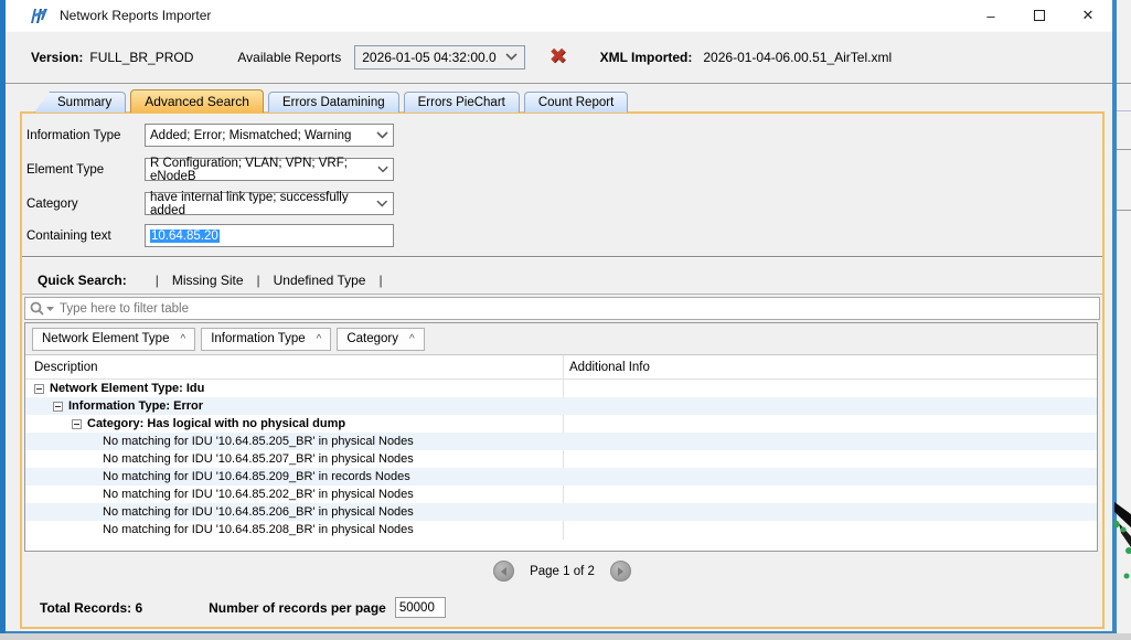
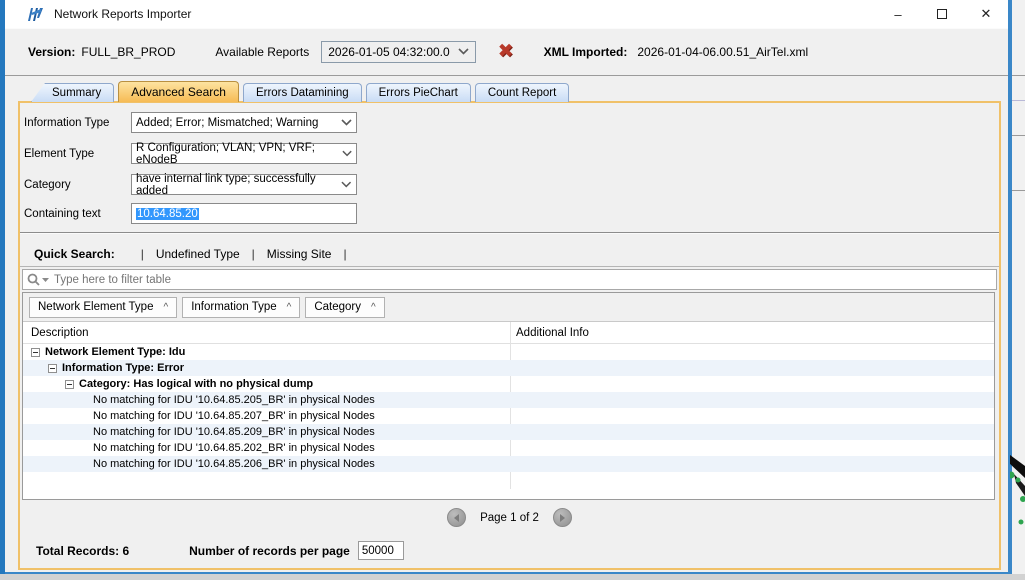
  Network Reports Importer
  –
  ✕
  Version:
  FULL_BR_PROD
  Available Reports
  2026-01-05 04:32:00.0
  ✖
  XML Imported:
  2026-01-04-06.00.51_AirTel.xml
  Summary
  Advanced Search
  Errors Datamining
  Errors PieChart
  Count Report
  Information Type
  Added; Error; Mismatched; Warning
  Element Type
  R Configuration; VLAN; VPN; VRF; eNodeB
  Category
  have internal link type; successfully added
  Containing text
  10.64.85.20
  Quick Search:
  |
- Missing Site
+ Undefined Type
  |
- Undefined Type
+ Missing Site
  |
  Type here to filter table
  Network Element Type
  ^
  Information Type
  ^
  Category
  ^
  Description
  Additional Info
  Network Element Type: Idu
  Information Type: Error
  Category: Has logical with no physical dump
  No matching for IDU '10.64.85.205_BR' in physical Nodes
  No matching for IDU '10.64.85.207_BR' in physical Nodes
- No matching for IDU '10.64.85.209_BR' in records Nodes
+ No matching for IDU '10.64.85.209_BR' in physical Nodes
  No matching for IDU '10.64.85.202_BR' in physical Nodes
  No matching for IDU '10.64.85.206_BR' in physical Nodes
- No matching for IDU '10.64.85.208_BR' in physical Nodes
  Page 1 of 2
  Total Records: 6
  Number of records per page
  50000
